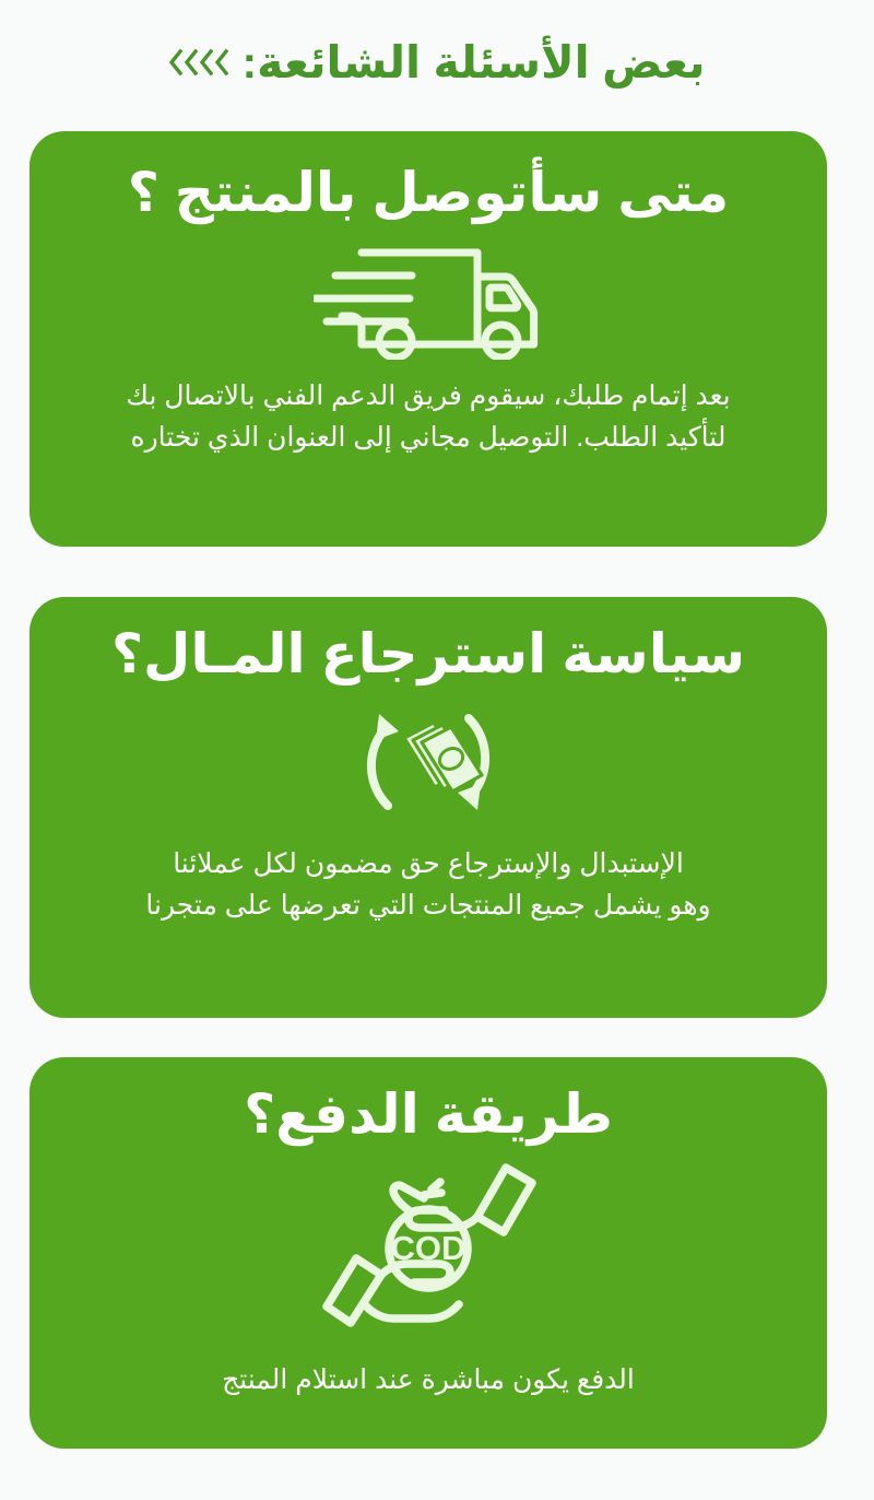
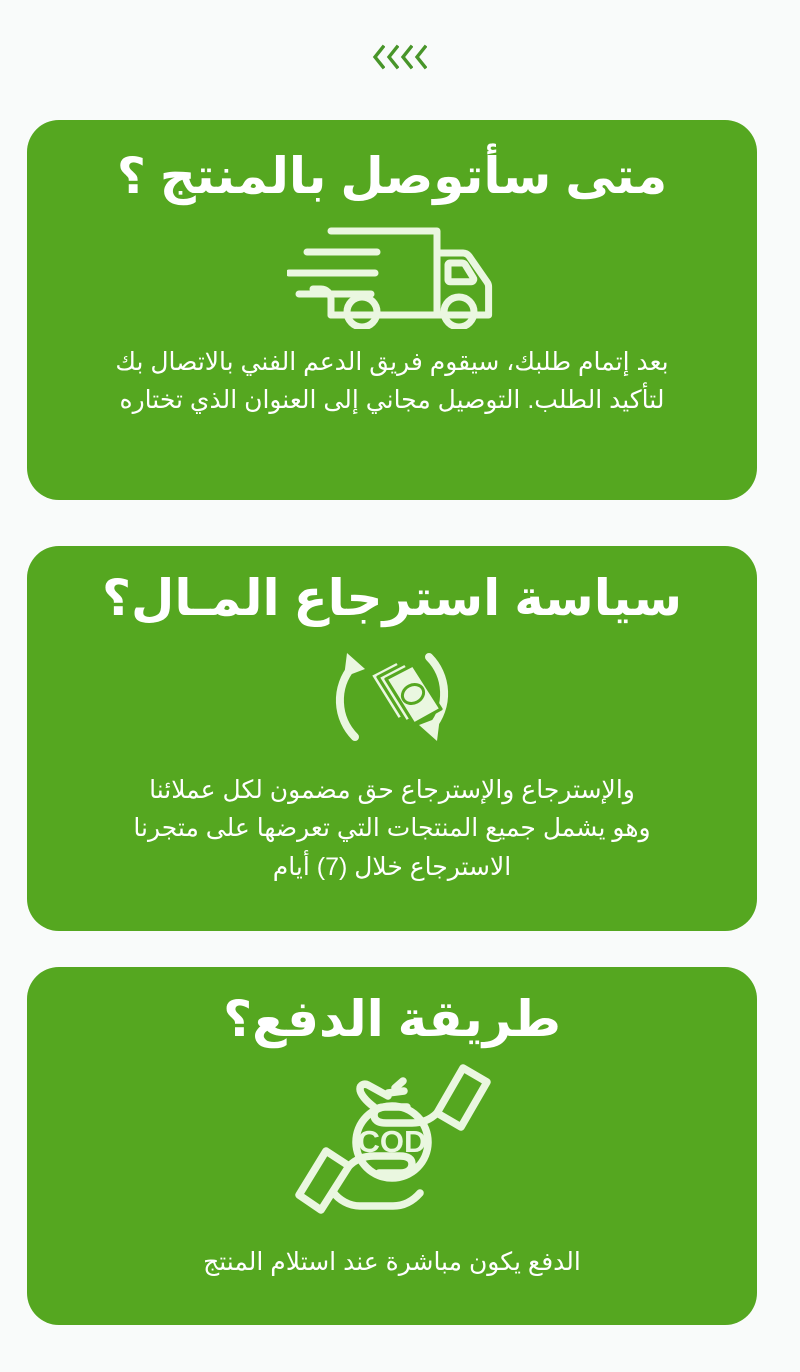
- بعض الأسئلة الشائعة:
  متى سأتوصل بالمنتج ؟
  بعد إتمام طلبك، سيقوم فريق الدعم الفني بالاتصال بك
  لتأكيد الطلب. التوصيل مجاني إلى العنوان الذي تختاره
  سياسة استرجاع المـال؟
- الإستبدال والإسترجاع حق مضمون لكل عملائنا
+ والإسترجاع والإسترجاع حق مضمون لكل عملائنا
  وهو يشمل جميع المنتجات التي تعرضها على متجرنا
+ الاسترجاع خلال (7) أيام
  طريقة الدفع؟
  COD
  الدفع يكون مباشرة عند استلام المنتج
